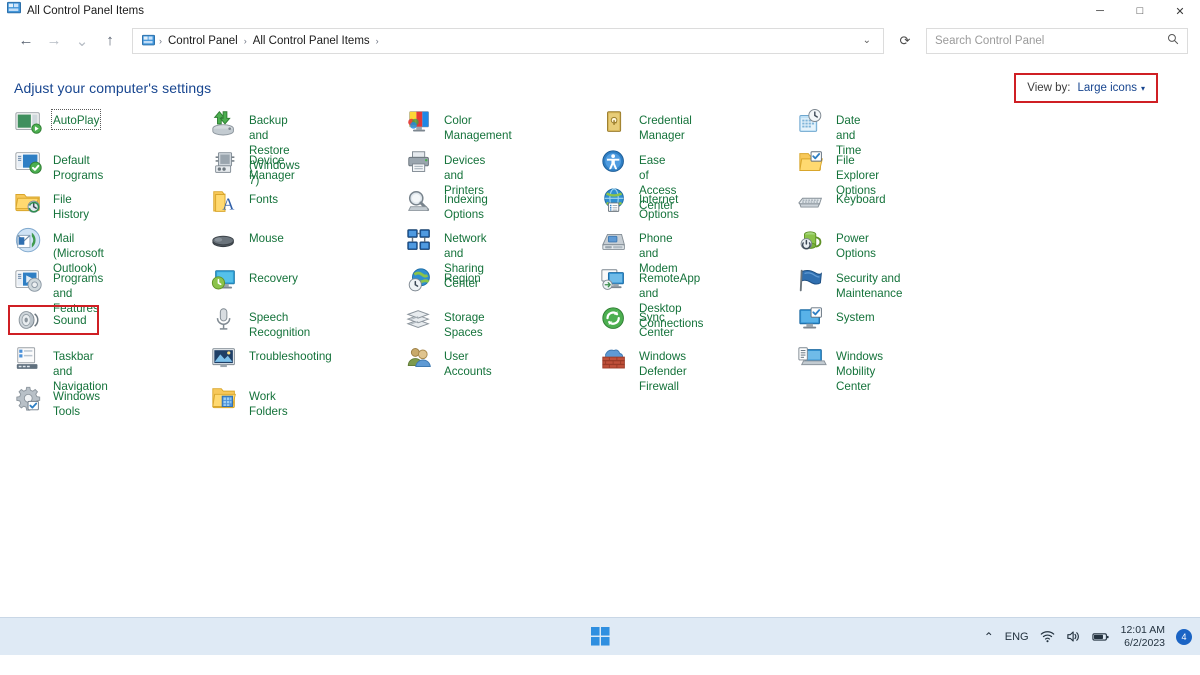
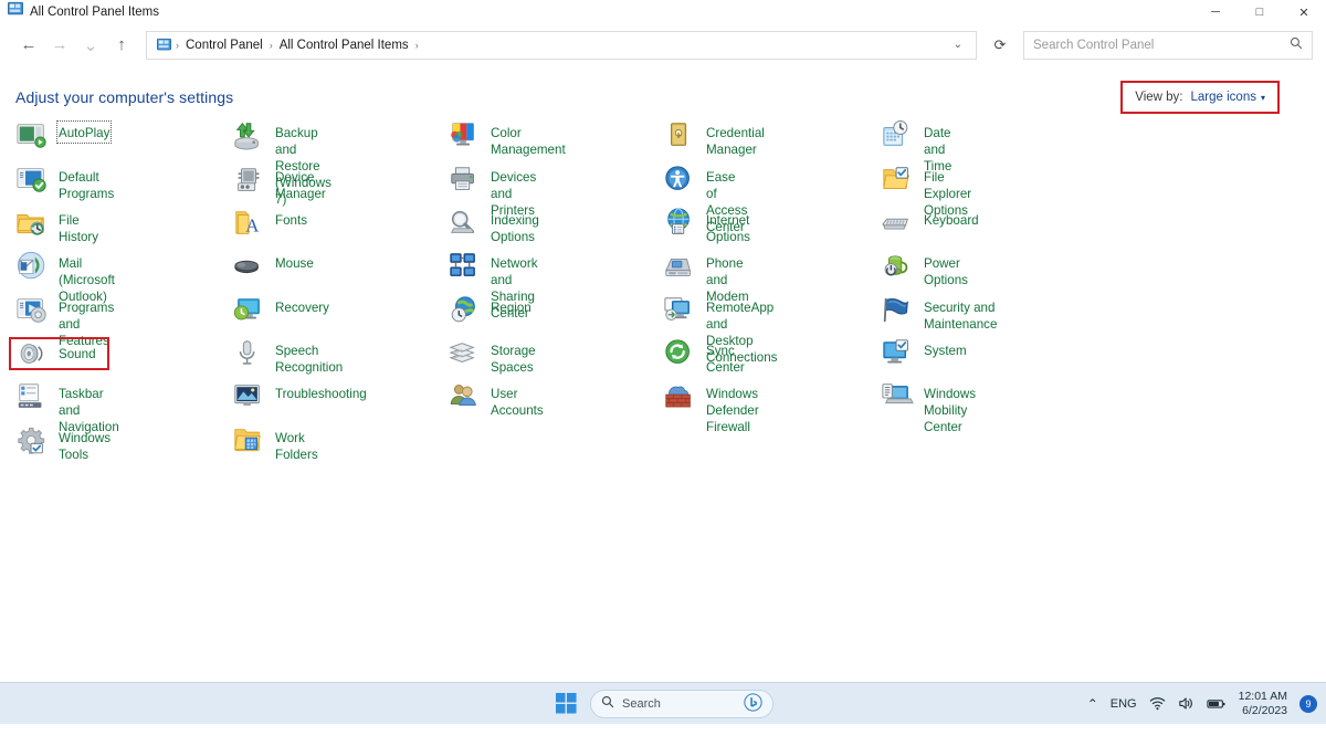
  All Control Panel Items
  ─
  □
  ✕
  ←
  →
  ⌄
  ↑
  ›
  Control Panel
  ›
  All Control Panel Items
  ›
  ⌄
  ⟳
  Search Control Panel
  Adjust your computer's settings
  View by:
  Large icons
  ▾
  AutoPlay
  Default Programs
  File History
  Mail (Microsoft Outlook)
  Programs and Features
  Sound
  Taskbar and Navigation
  Windows Tools
  Backup and Restore (Windows 7)
  Device Manager
  A
  Fonts
  Mouse
  Recovery
  Speech Recognition
  Troubleshooting
  Work Folders
  Color Management
  Devices and Printers
  Indexing Options
  Network and Sharing Center
  Region
  Storage Spaces
  User Accounts
  Credential Manager
  Ease of Access Center
  Internet Options
  Phone and Modem
  RemoteApp and Desktop Connections
  Sync Center
  Windows Defender Firewall
  Date and Time
  File Explorer Options
  Keyboard
  Power Options
  Security and Maintenance
  System
  Windows Mobility Center
+ Search
  ⌃
  ENG
  12:01 AM
  6/2/2023
- 4
+ 9
